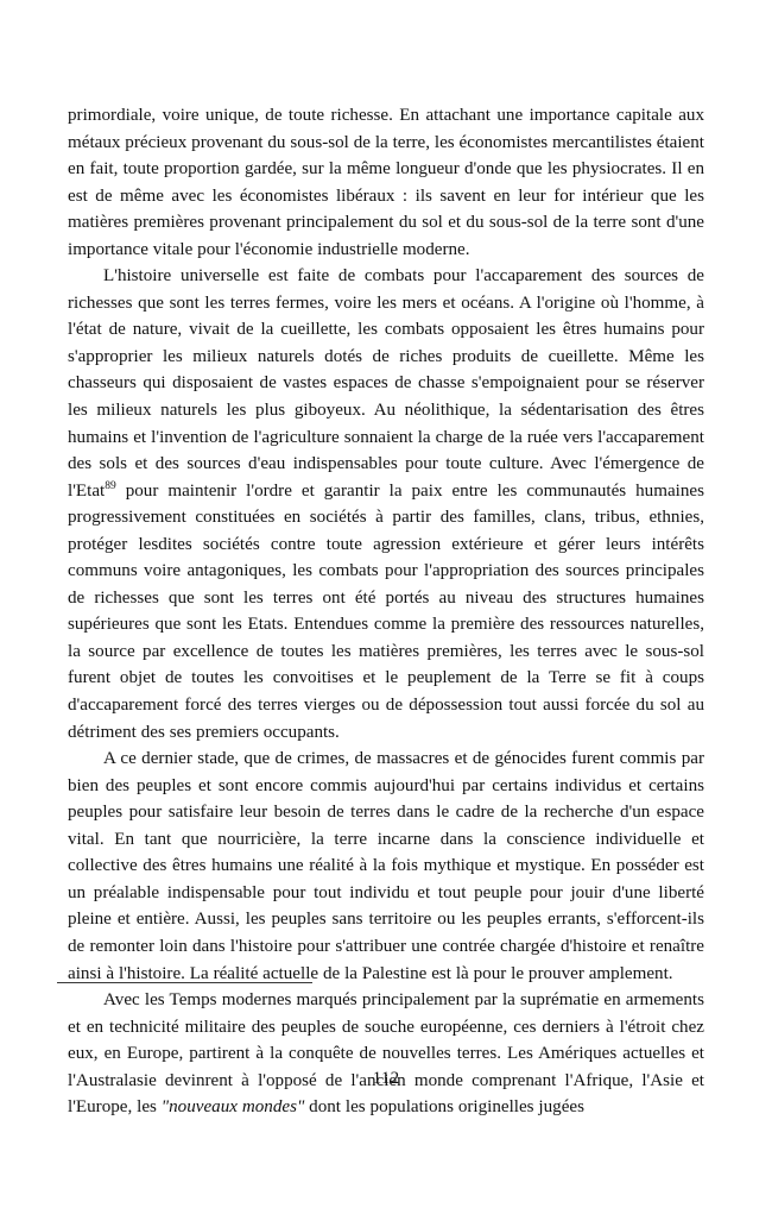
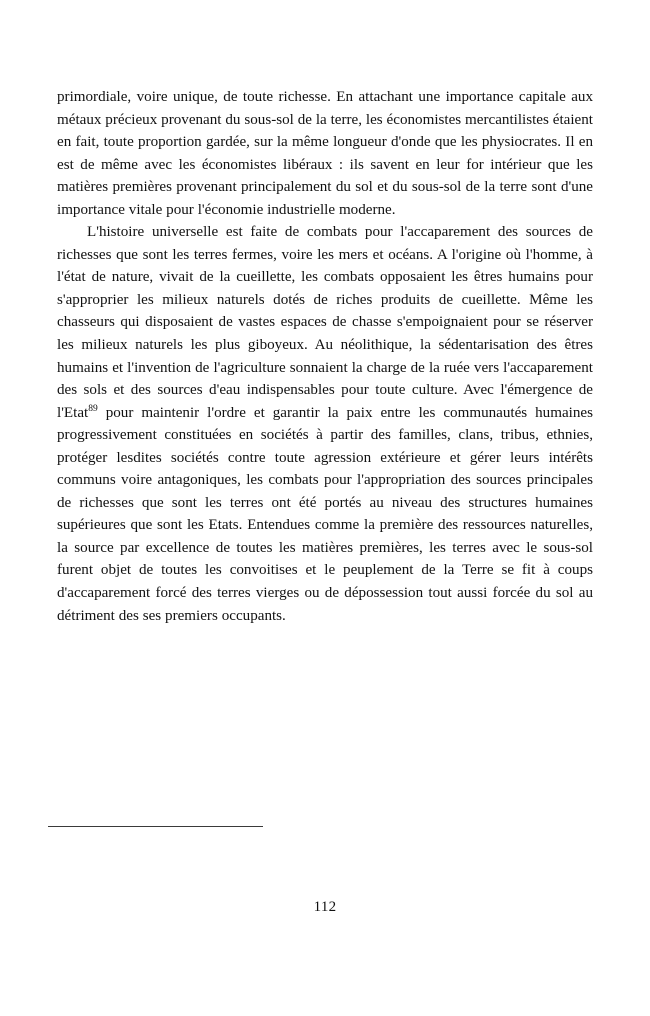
  primordiale, voire unique, de toute richesse. En attachant une importance capitale aux métaux précieux provenant du sous-sol de la terre, les économistes mercantilistes étaient en fait, toute proportion gardée, sur la même longueur d'onde que les physiocrates. Il en est de même avec les économistes libéraux : ils savent en leur for intérieur que les matières premières provenant principalement du sol et du sous-sol de la terre sont d'une importance vitale pour l'économie industrielle moderne.
  L'histoire universelle est faite de combats pour l'accaparement des sources de richesses que sont les terres fermes, voire les mers et océans. A l'origine où l'homme, à l'état de nature, vivait de la cueillette, les combats opposaient les êtres humains pour s'approprier les milieux naturels dotés de riches produits de cueillette. Même les chasseurs qui disposaient de vastes espaces de chasse s'empoignaient pour se réserver les milieux naturels les plus giboyeux. Au néolithique, la sédentarisation des êtres humains et l'invention de l'agriculture sonnaient la charge de la ruée vers l'accaparement des sols et des sources d'eau indispensables pour toute culture. Avec l'émergence de l'Etat89 pour maintenir l'ordre et garantir la paix entre les communautés humaines progressivement constituées en sociétés à partir des familles, clans, tribus, ethnies, protéger lesdites sociétés contre toute agression extérieure et gérer leurs intérêts communs voire antagoniques, les combats pour l'appropriation des sources principales de richesses que sont les terres ont été portés au niveau des structures humaines supérieures que sont les Etats. Entendues comme la première des ressources naturelles, la source par excellence de toutes les matières premières, les terres avec le sous-sol furent objet de toutes les convoitises et le peuplement de la Terre se fit à coups d'accaparement forcé des terres vierges ou de dépossession tout aussi forcée du sol au détriment des ses premiers occupants.
- A ce dernier stade, que de crimes, de massacres et de génocides furent commis par bien des peuples et sont encore commis aujourd'hui par certains individus et certains peuples pour satisfaire leur besoin de terres dans le cadre de la recherche d'un espace vital. En tant que nourricière, la terre incarne dans la conscience individuelle et collective des êtres humains une réalité à la fois mythique et mystique. En posséder est un préalable indispensable pour tout individu et tout peuple pour jouir d'une liberté pleine et entière. Aussi, les peuples sans territoire ou les peuples errants, s'efforcent-ils de remonter loin dans l'histoire pour s'attribuer une contrée chargée d'histoire et renaître ainsi à l'histoire. La réalité actuelle de la Palestine est là pour le prouver amplement.
- Avec les Temps modernes marqués principalement par la suprématie en armements et en technicité militaire des peuples de souche européenne, ces derniers à l'étroit chez eux, en Europe, partirent à la conquête de nouvelles terres. Les Amériques actuelles et l'Australasie devinrent à l'opposé de l'ancien monde comprenant l'Afrique, l'Asie et l'Europe, les "nouveaux mondes" dont les populations originelles jugées
  112
